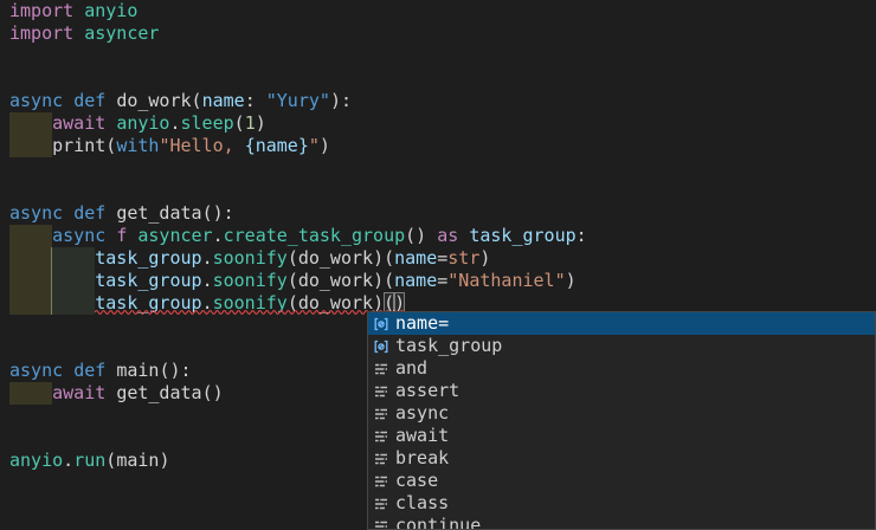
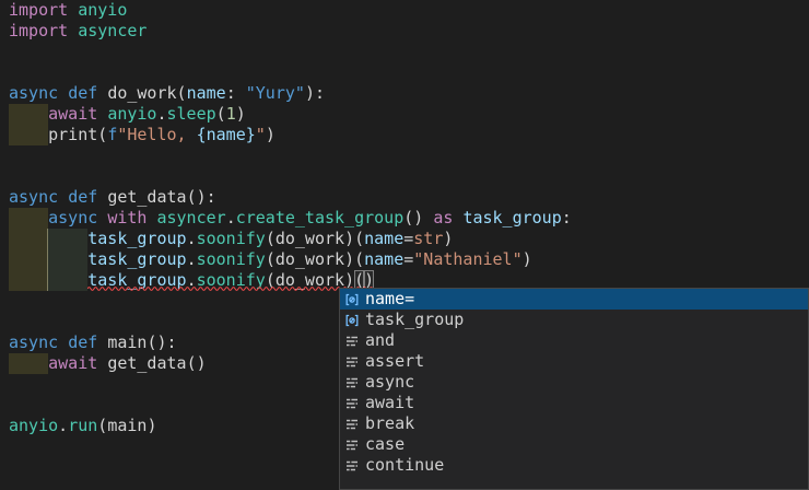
  import anyio
  import asyncer
  async def do_work(name: "Yury"):
  await anyio.sleep(1)
- print(with"Hello, {name}")
+ print(f"Hello, {name}")
  async def get_data():
- async f asyncer.create_task_group() as task_group:
+ async with asyncer.create_task_group() as task_group:
  task_group.soonify(do_work)(name=str)
  task_group.soonify(do_work)(name="Nathaniel")
  task_group.soonify(do_work)()
  async def main():
  await get_data()
  anyio.run(main)
  name=
  task_group
  and
  assert
  async
  await
  break
  case
- class
  continue
